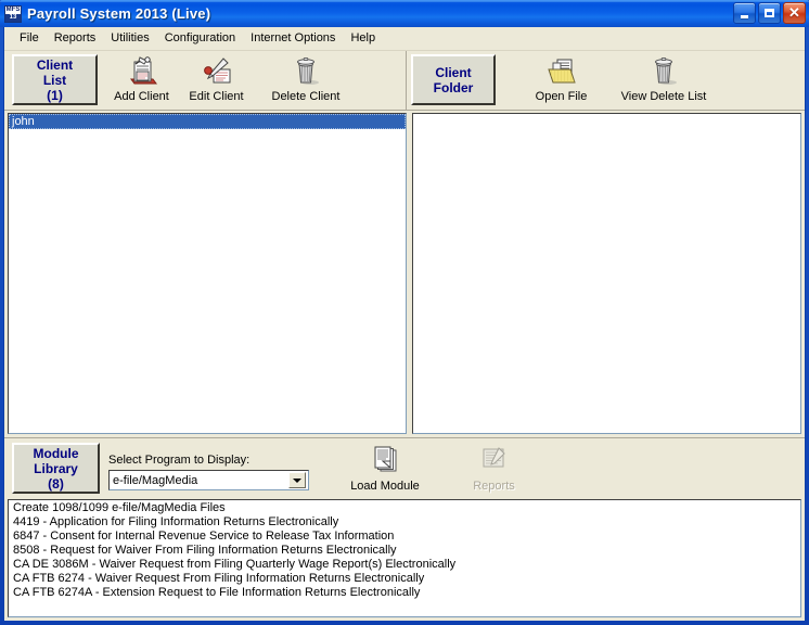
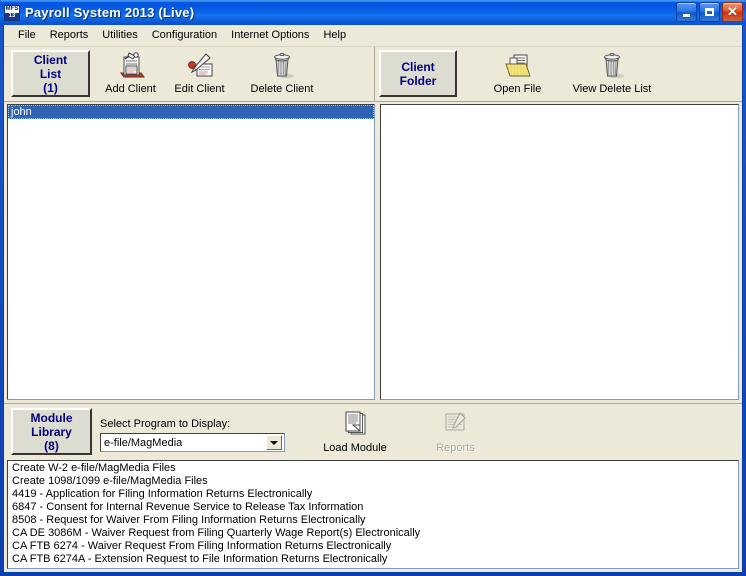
  Payroll System 2013 (Live)
  ✕
  File
  Reports
  Utilities
  Configuration
  Internet Options
  Help
  Client
  List
  (1)
  Add Client
  Edit Client
  Delete Client
  Client
  Folder
  Open File
  View Delete List
  john
  Module
  Library
  (8)
  Select Program to Display:
  e-file/MagMedia
  Load Module
  Reports
+ Create W-2 e-file/MagMedia Files
  Create 1098/1099 e-file/MagMedia Files
  4419 - Application for Filing Information Returns Electronically
  6847 - Consent for Internal Revenue Service to Release Tax Information
  8508 - Request for Waiver From Filing Information Returns Electronically
  CA DE 3086M - Waiver Request from Filing Quarterly Wage Report(s) Electronically
  CA FTB 6274 - Waiver Request From Filing Information Returns Electronically
  CA FTB 6274A - Extension Request to File Information Returns Electronically
